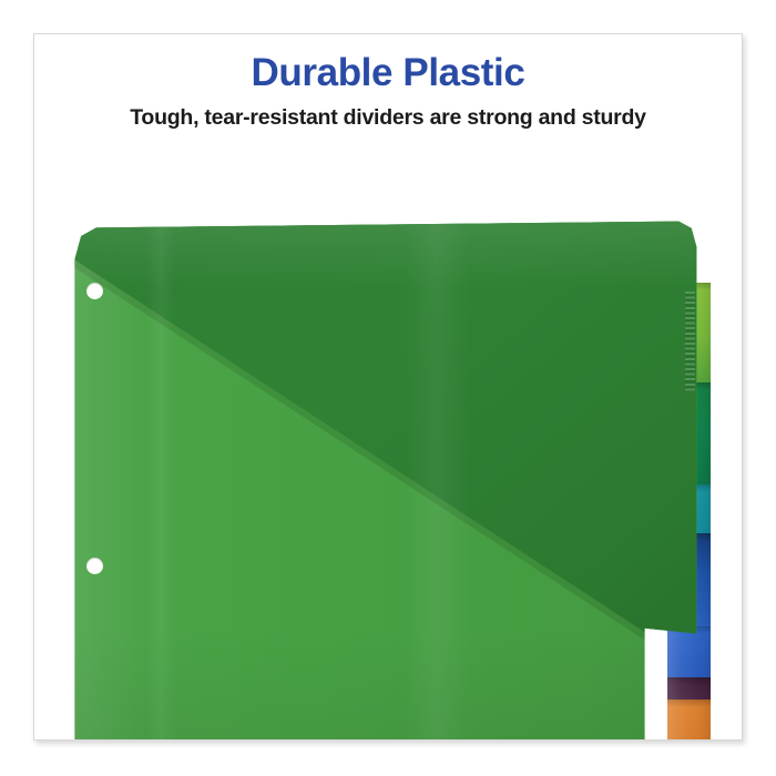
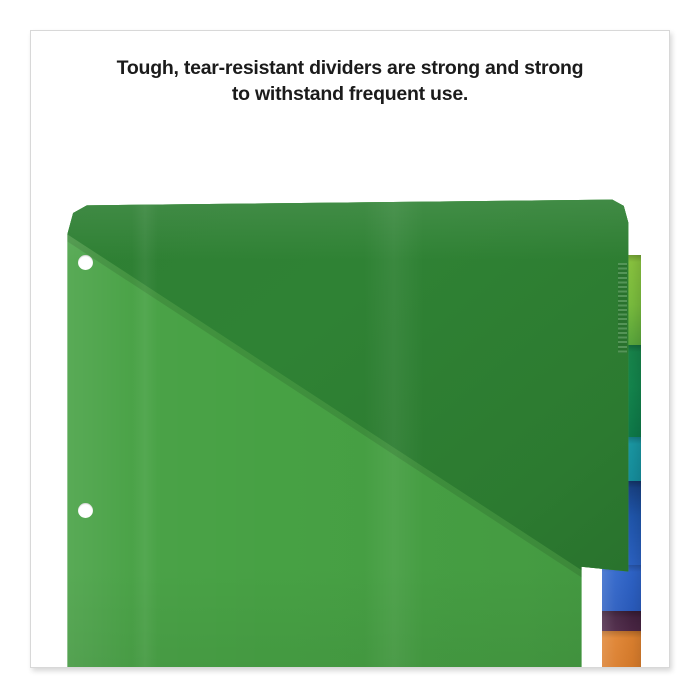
- Durable Plastic
- Tough, tear-resistant dividers are strong and sturdy
+ Tough, tear-resistant dividers are strong and strong
+ to withstand frequent use.
